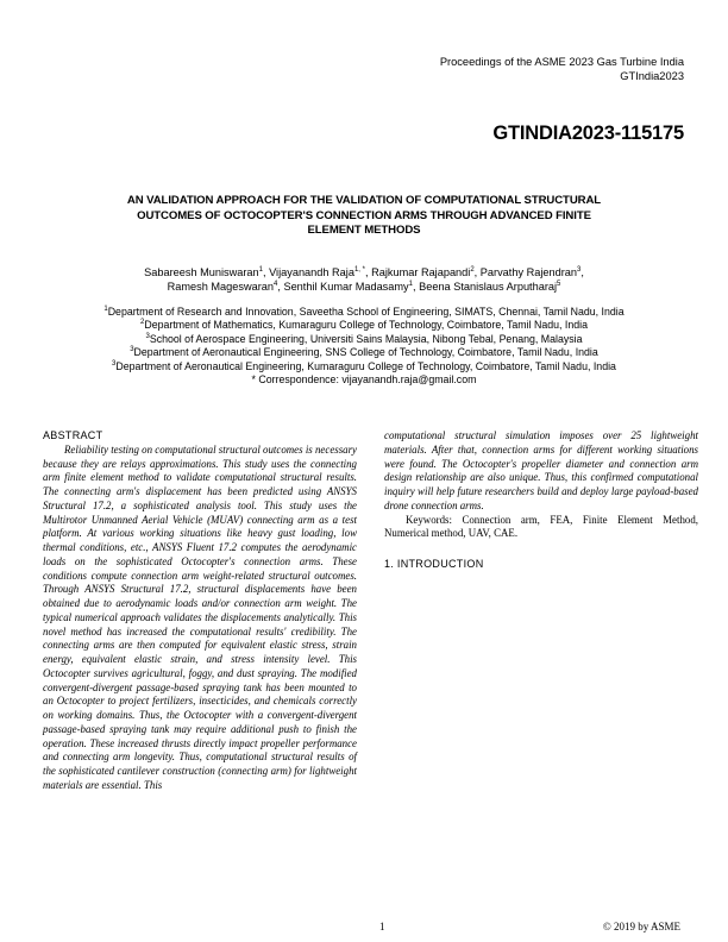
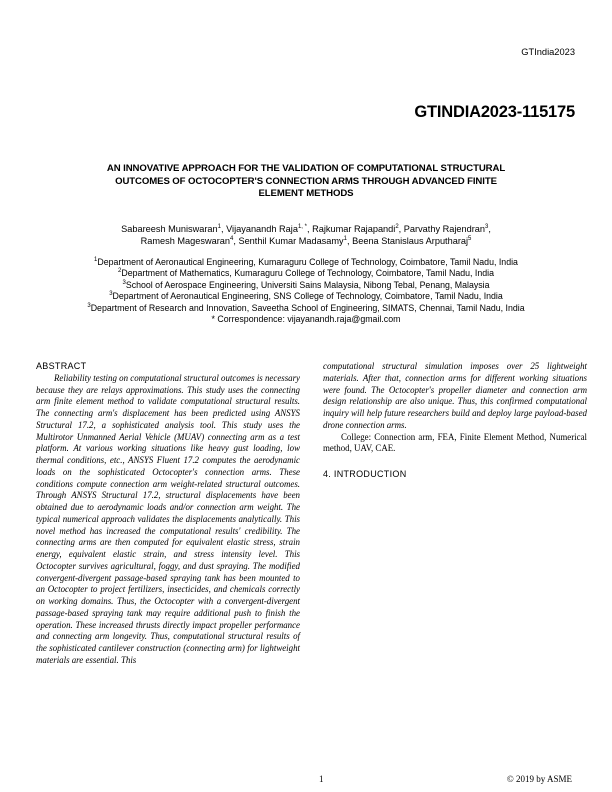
- Proceedings of the ASME 2023 Gas Turbine India
  GTIndia2023
  GTINDIA2023-115175
- AN VALIDATION APPROACH FOR THE VALIDATION OF COMPUTATIONAL STRUCTURAL
+ AN INNOVATIVE APPROACH FOR THE VALIDATION OF COMPUTATIONAL STRUCTURAL
  OUTCOMES OF OCTOCOPTER'S CONNECTION ARMS THROUGH ADVANCED FINITE
  ELEMENT METHODS
  Sabareesh Muniswaran , Vijayanandh Raja , Rajkumar Rajapandi , Parvathy Rajendran ,
  Ramesh Mageswaran , Senthil Kumar Madasamy , Beena Stanislaus Arputharaj
- Department of Research and Innovation, Saveetha School of Engineering, SIMATS, Chennai, Tamil Nadu, India
+ Department of Aeronautical Engineering, Kumaraguru College of Technology, Coimbatore, Tamil Nadu, India
  Department of Mathematics, Kumaraguru College of Technology, Coimbatore, Tamil Nadu, India
  School of Aerospace Engineering, Universiti Sains Malaysia, Nibong Tebal, Penang, Malaysia
  Department of Aeronautical Engineering, SNS College of Technology, Coimbatore, Tamil Nadu, India
- Department of Aeronautical Engineering, Kumaraguru College of Technology, Coimbatore, Tamil Nadu, India
+ Department of Research and Innovation, Saveetha School of Engineering, SIMATS, Chennai, Tamil Nadu, India
  * Correspondence: vijayanandh.raja@gmail.com
  ABSTRACT
  Reliability testing on computational structural outcomes is necessary because they are relays approximations. This study uses the connecting arm finite element method to validate computational structural results. The connecting arm's displacement has been predicted using ANSYS Structural 17.2, a sophisticated analysis tool. This study uses the Multirotor Unmanned Aerial Vehicle (MUAV) connecting arm as a test platform. At various working situations like heavy gust loading, low thermal conditions, etc., ANSYS Fluent 17.2 computes the aerodynamic loads on the sophisticated Octocopter's connection arms. These conditions compute connection arm weight-related structural outcomes. Through ANSYS Structural 17.2, structural displacements have been obtained due to aerodynamic loads and/or connection arm weight. The typical numerical approach validates the displacements analytically. This novel method has increased the computational results' credibility. The connecting arms are then computed for equivalent elastic stress, strain energy, equivalent elastic strain, and stress intensity level. This Octocopter survives agricultural, foggy, and dust spraying. The modified convergent-divergent passage-based spraying tank has been mounted to an Octocopter to project fertilizers, insecticides, and chemicals correctly on working domains. Thus, the Octocopter with a convergent-divergent passage-based spraying tank may require additional push to finish the operation. These increased thrusts directly impact propeller performance and connecting arm longevity. Thus, computational structural results of the sophisticated cantilever construction (connecting arm) for lightweight materials are essential. This
  computational structural simulation imposes over 25 lightweight materials. After that, connection arms for different working situations were found. The Octocopter's propeller diameter and connection arm design relationship are also unique. Thus, this confirmed computational inquiry will help future researchers build and deploy large payload-based drone connection arms.
- Keywords: Connection arm, FEA, Finite Element Method, Numerical method, UAV, CAE.
+ College: Connection arm, FEA, Finite Element Method, Numerical method, UAV, CAE.
- 1. INTRODUCTION
+ 4. INTRODUCTION
  1
  © 2019 by ASME
